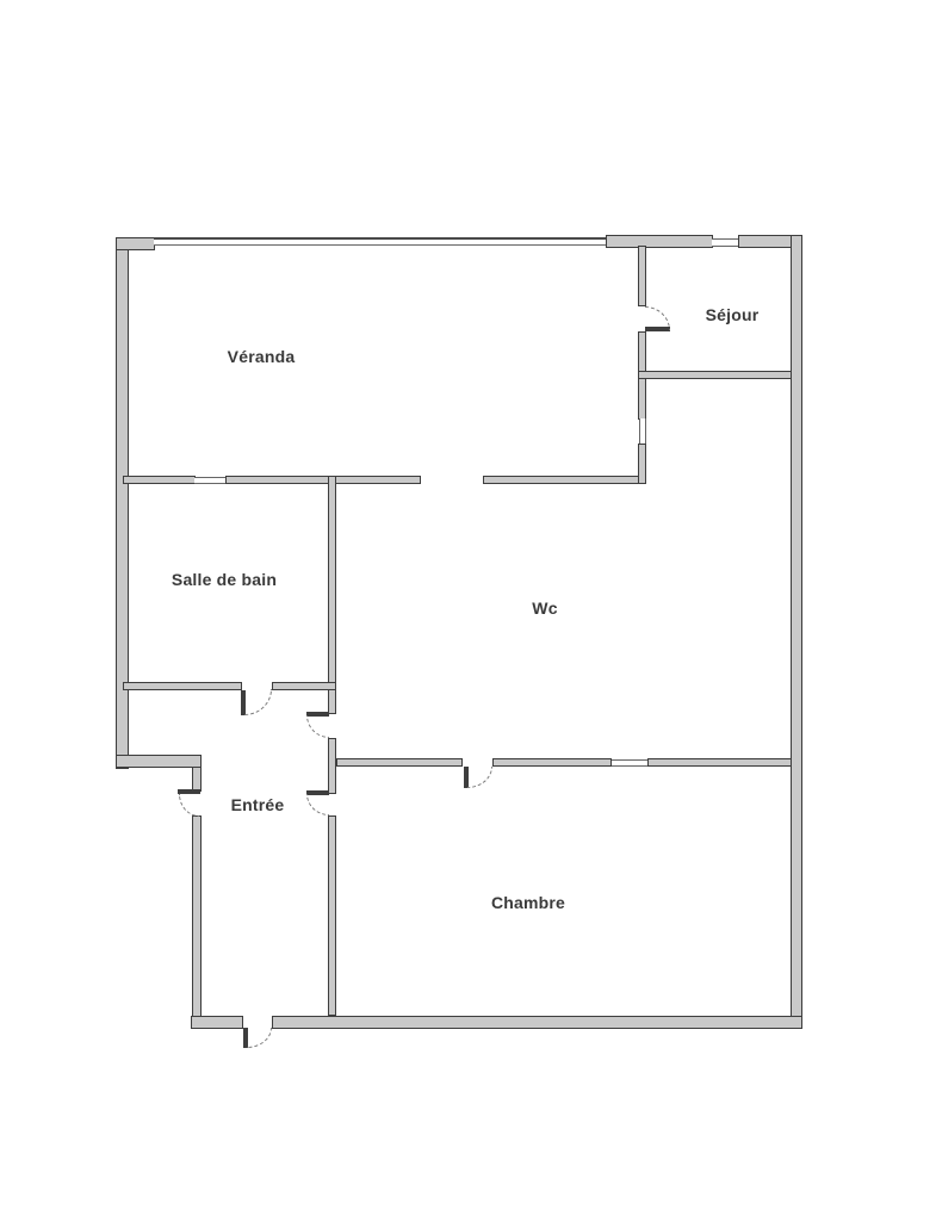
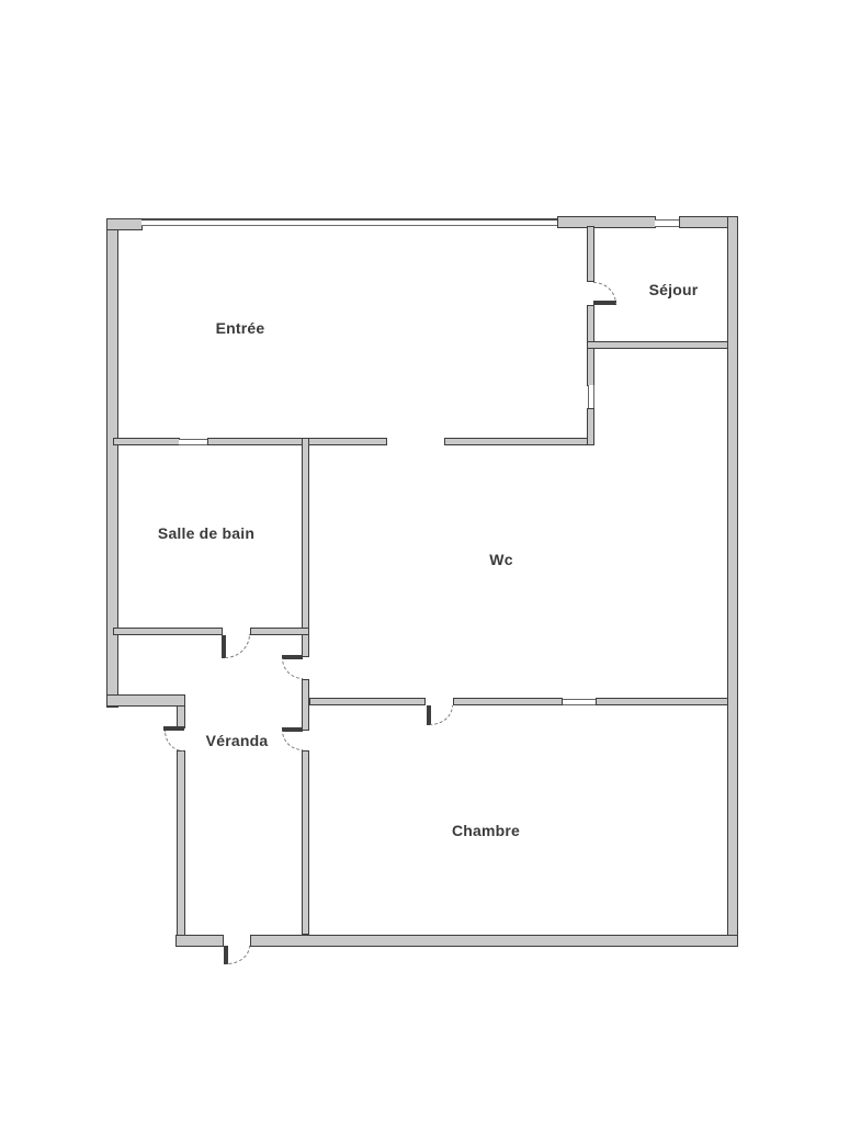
- Véranda
+ Entrée
  Séjour
  Salle de bain
  Wc
- Entrée
+ Véranda
  Chambre
